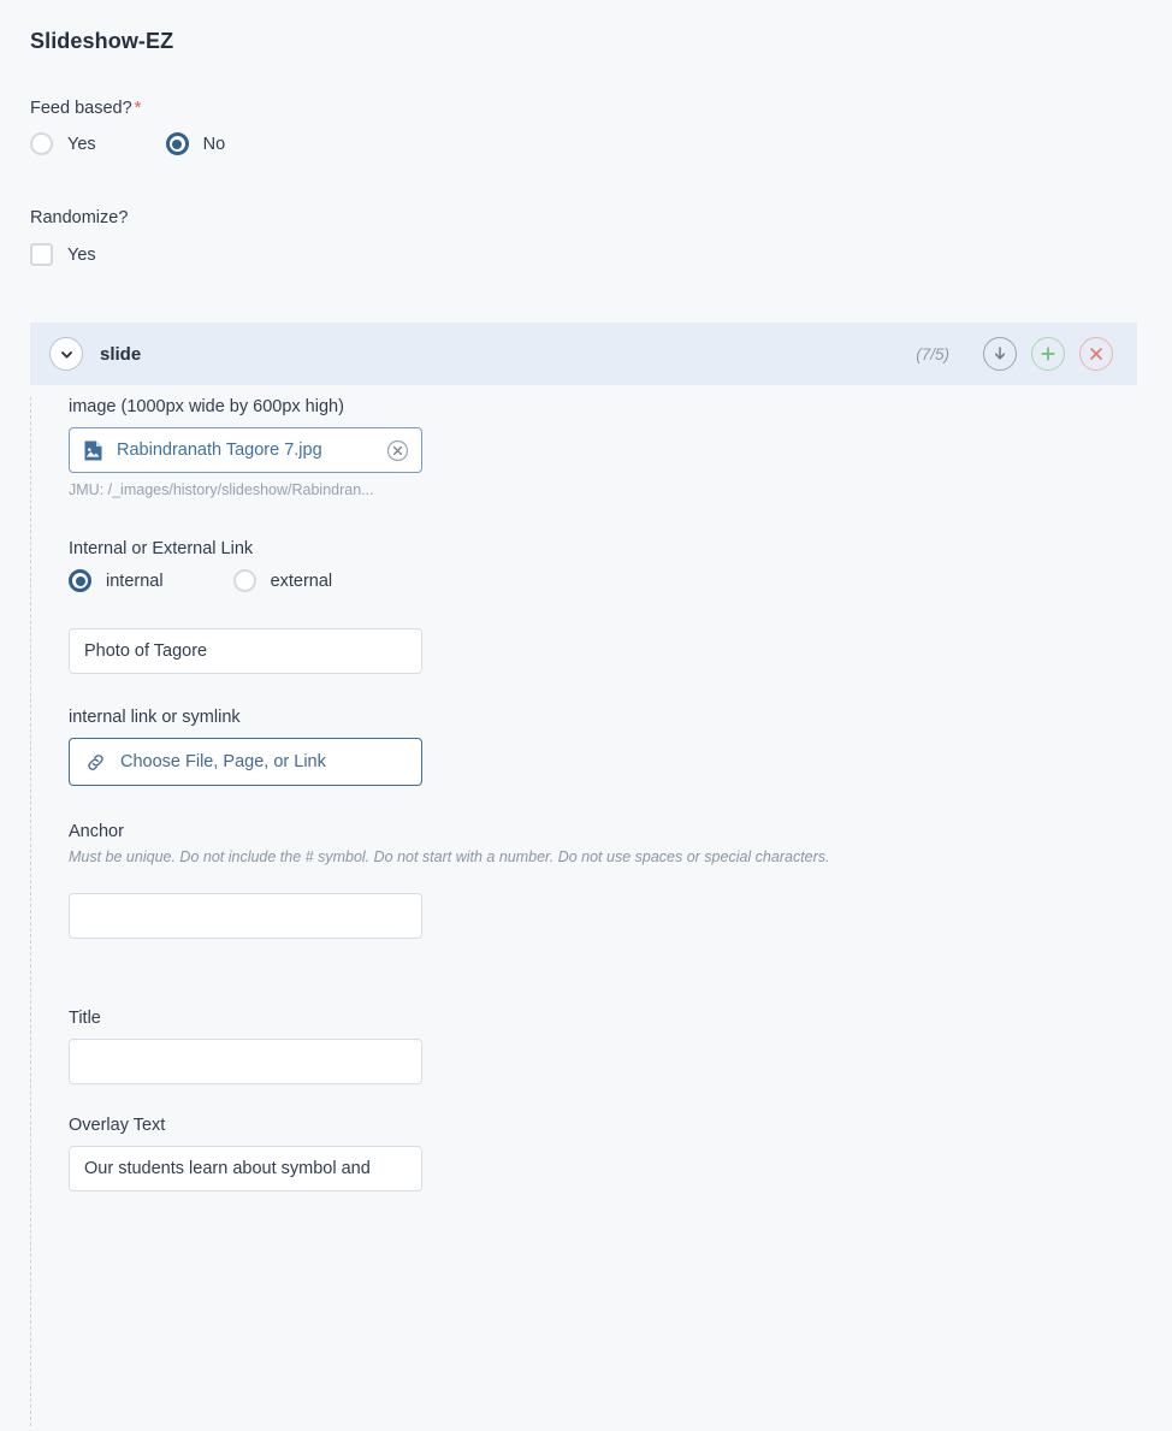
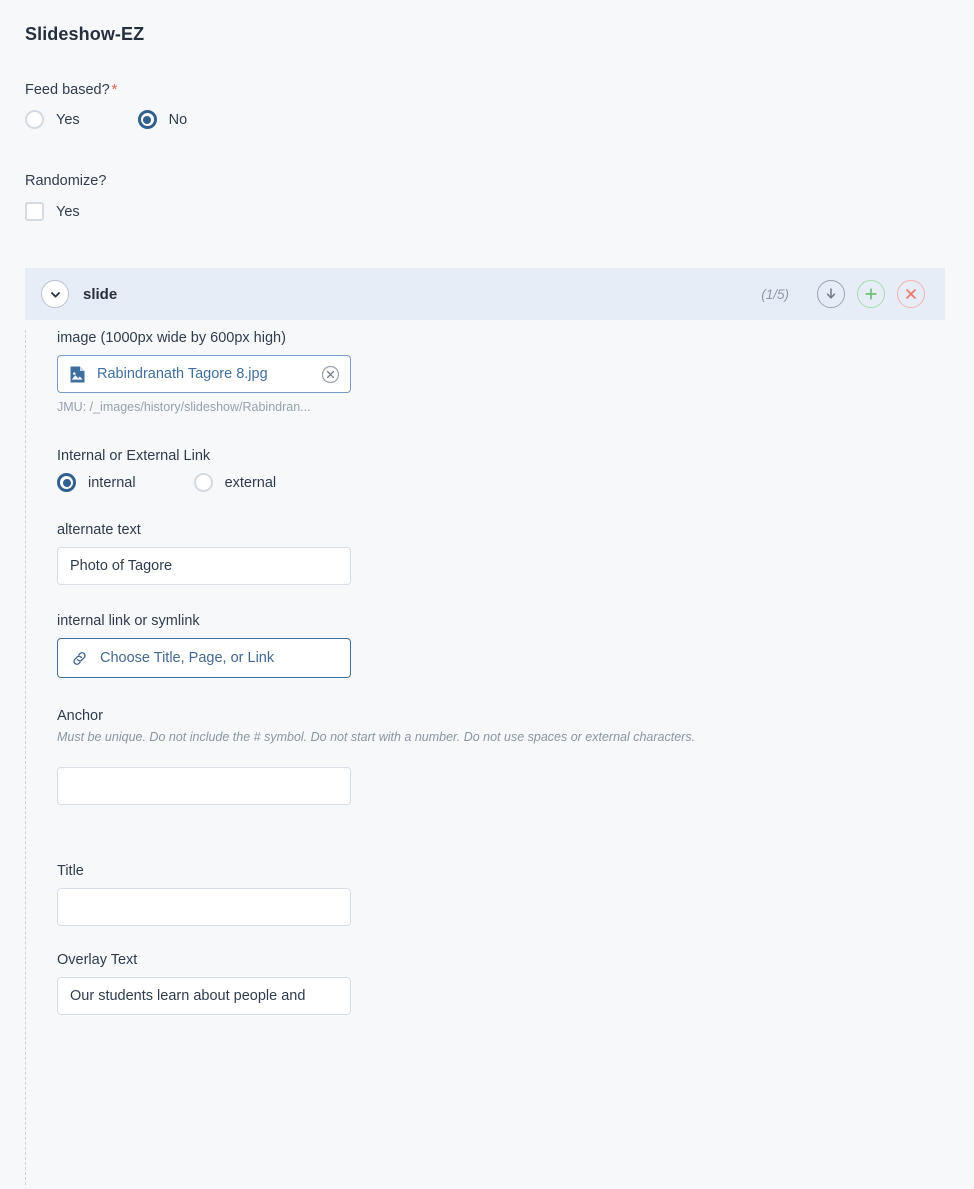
  Slideshow-EZ
  Feed based? *
  Yes
  No
  Randomize?
  Yes
  slide
- (7/5)
+ (1/5)
  image (1000px wide by 600px high)
- Rabindranath Tagore 7.jpg
+ Rabindranath Tagore 8.jpg
  JMU: /_images/history/slideshow/Rabindran...
  Internal or External Link
  internal
  external
+ alternate text
  Photo of Tagore
  internal link or symlink
- Choose File, Page, or Link
+ Choose Title, Page, or Link
  Anchor
- Must be unique. Do not include the # symbol. Do not start with a number. Do not use spaces or special characters.
+ Must be unique. Do not include the # symbol. Do not start with a number. Do not use spaces or external characters.
  Title
  Overlay Text
- Our students learn about symbol and
+ Our students learn about people and
